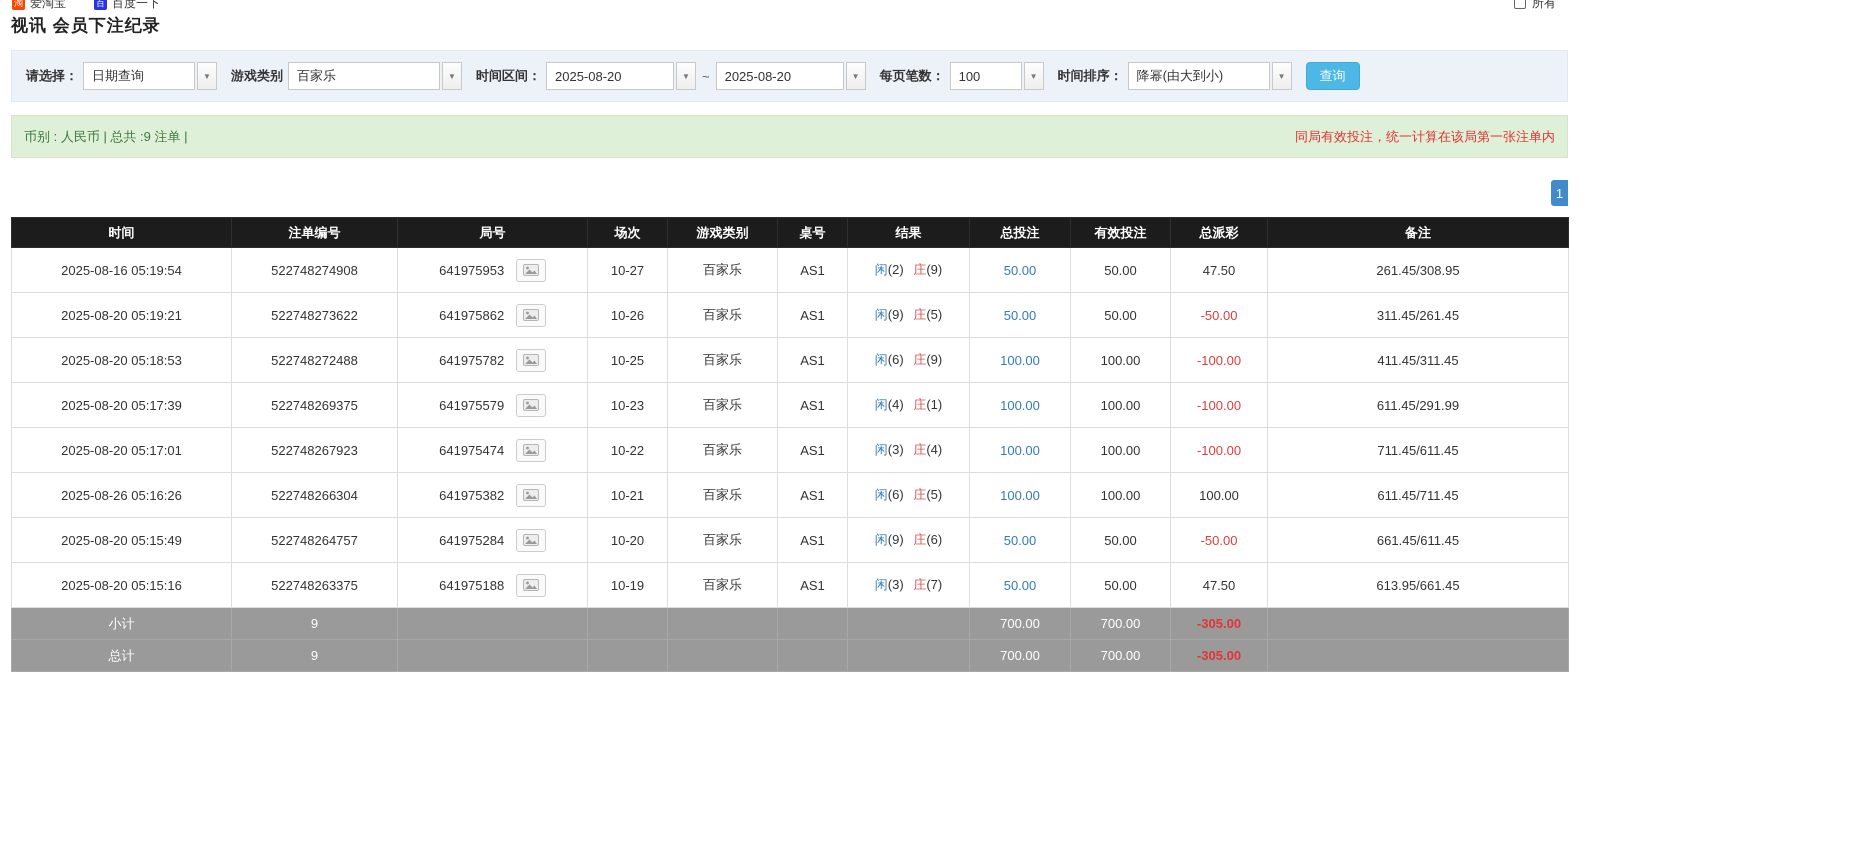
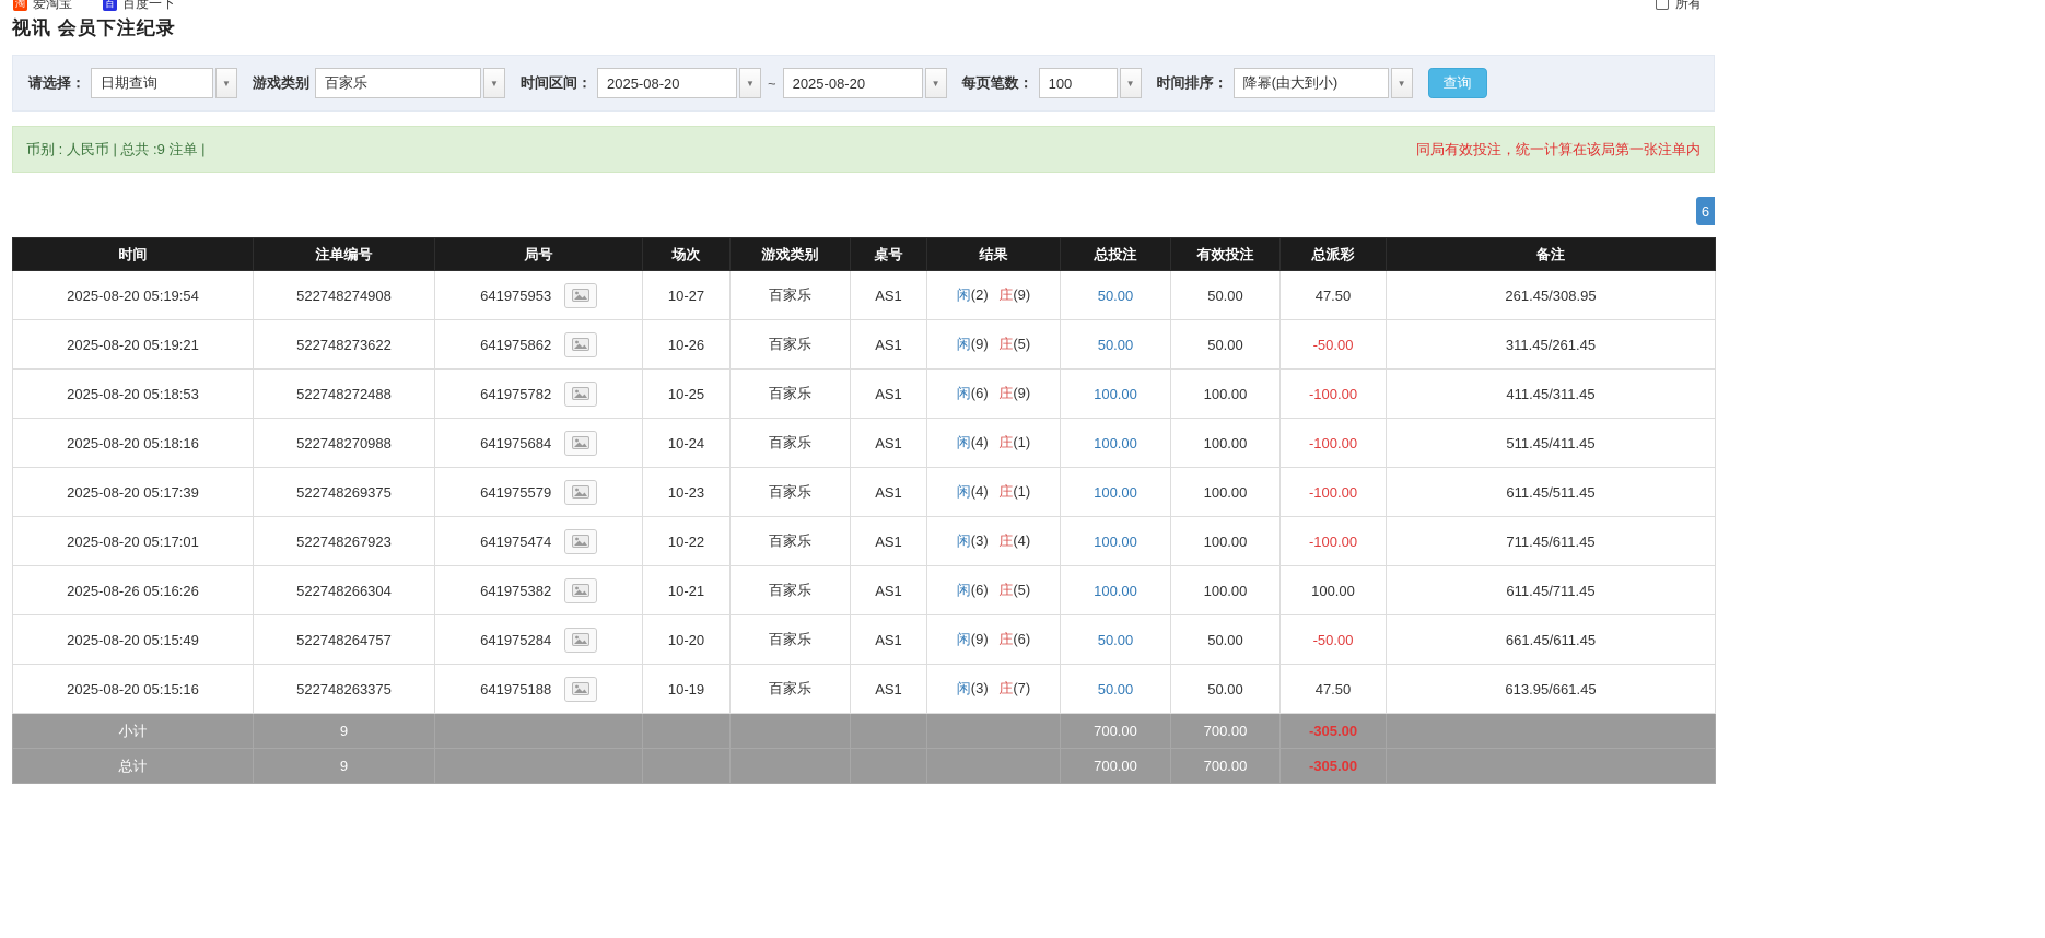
  淘
  爱淘宝
  百
  百度一下
  所有
  视讯 会员下注纪录
  请选择：
  日期查询
  ▼
  游戏类别
  百家乐
  ▼
  时间区间：
  2025-08-20
  ▼
  ~
  2025-08-20
  ▼
  每页笔数：
  100
  ▼
  时间排序：
  降幂(由大到小)
  ▼
  查询
  币别 : 人民币 | 总共 :9 注单 |
  同局有效投注，统一计算在该局第一张注单内
- 1
+ 6
  时间	注单编号	局号	场次	游戏类别	桌号	结果	总投注	有效投注	总派彩	备注
- 2025-08-16 05:19:54	522748274908	641975953	10-27	百家乐	AS1	闲(2) 庄(9)	50.00	50.00	47.50	261.45/308.95
+ 2025-08-20 05:19:54	522748274908	641975953	10-27	百家乐	AS1	闲(2) 庄(9)	50.00	50.00	47.50	261.45/308.95
  2025-08-20 05:19:21	522748273622	641975862	10-26	百家乐	AS1	闲(9) 庄(5)	50.00	50.00	-50.00	311.45/261.45
  2025-08-20 05:18:53	522748272488	641975782	10-25	百家乐	AS1	闲(6) 庄(9)	100.00	100.00	-100.00	411.45/311.45
+ 2025-08-20 05:18:16	522748270988	641975684	10-24	百家乐	AS1	闲(4) 庄(1)	100.00	100.00	-100.00	511.45/411.45
- 2025-08-20 05:17:39	522748269375	641975579	10-23	百家乐	AS1	闲(4) 庄(1)	100.00	100.00	-100.00	611.45/291.99
+ 2025-08-20 05:17:39	522748269375	641975579	10-23	百家乐	AS1	闲(4) 庄(1)	100.00	100.00	-100.00	611.45/511.45
  2025-08-20 05:17:01	522748267923	641975474	10-22	百家乐	AS1	闲(3) 庄(4)	100.00	100.00	-100.00	711.45/611.45
  2025-08-26 05:16:26	522748266304	641975382	10-21	百家乐	AS1	闲(6) 庄(5)	100.00	100.00	100.00	611.45/711.45
  2025-08-20 05:15:49	522748264757	641975284	10-20	百家乐	AS1	闲(9) 庄(6)	50.00	50.00	-50.00	661.45/611.45
  2025-08-20 05:15:16	522748263375	641975188	10-19	百家乐	AS1	闲(3) 庄(7)	50.00	50.00	47.50	613.95/661.45
  小计	9						700.00	700.00	-305.00
  总计	9						700.00	700.00	-305.00
